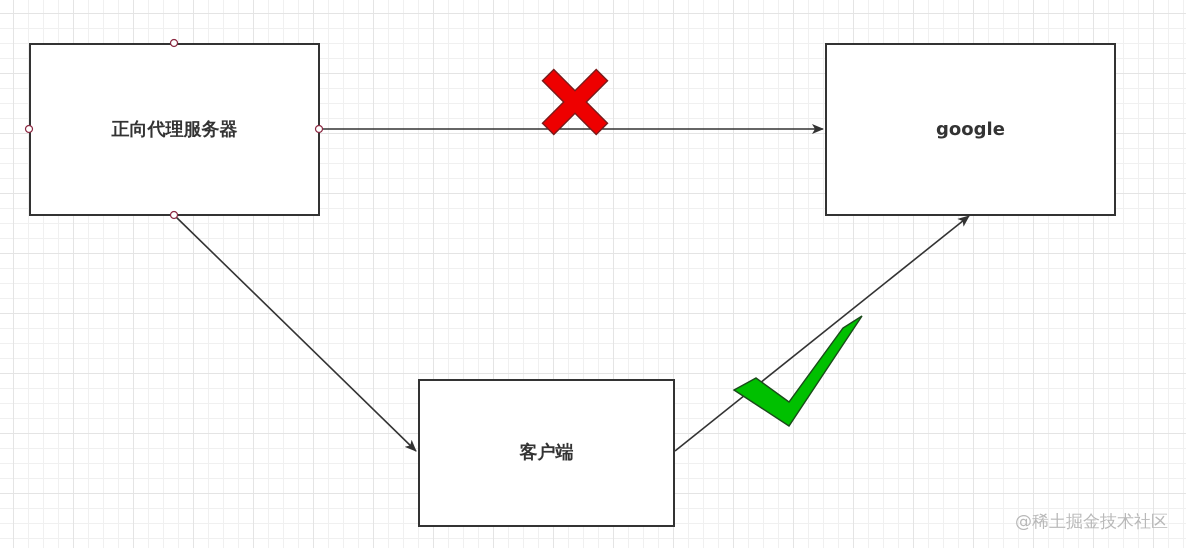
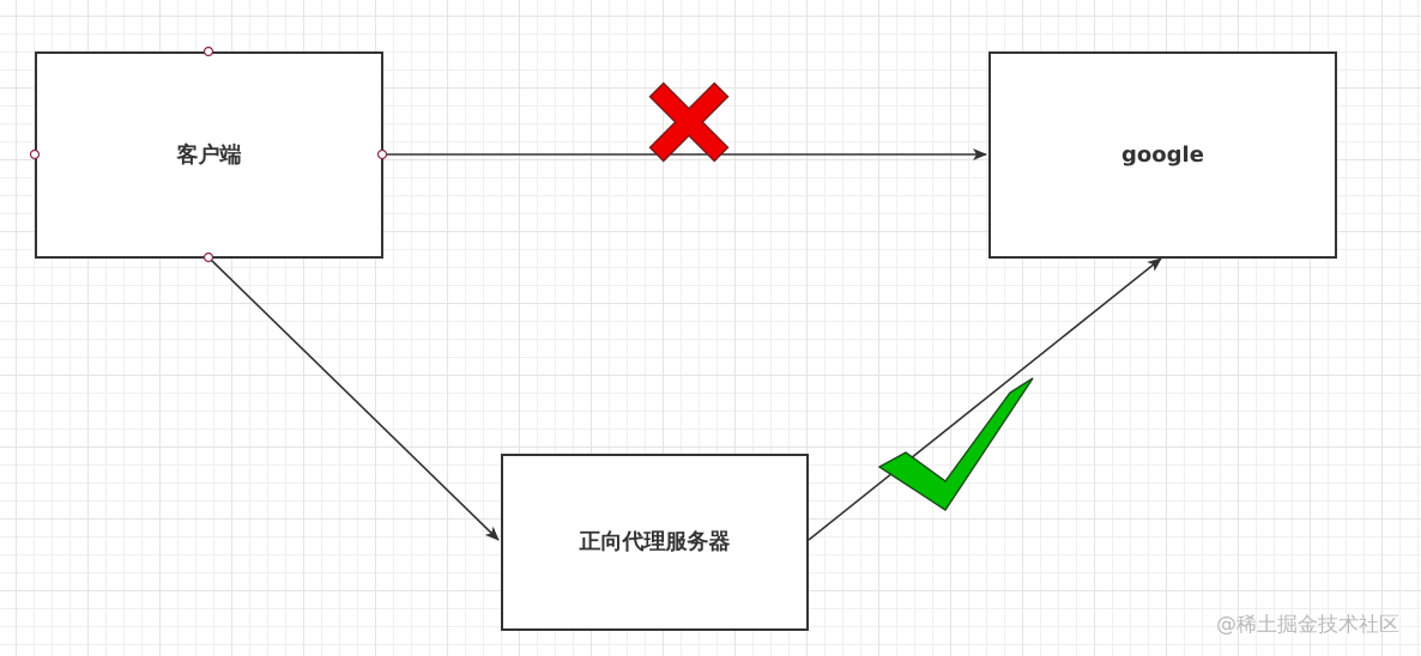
- 正向代理服务器
+ 客户端
  google
- 客户端
+ 正向代理服务器
  @稀土掘金技术社区
